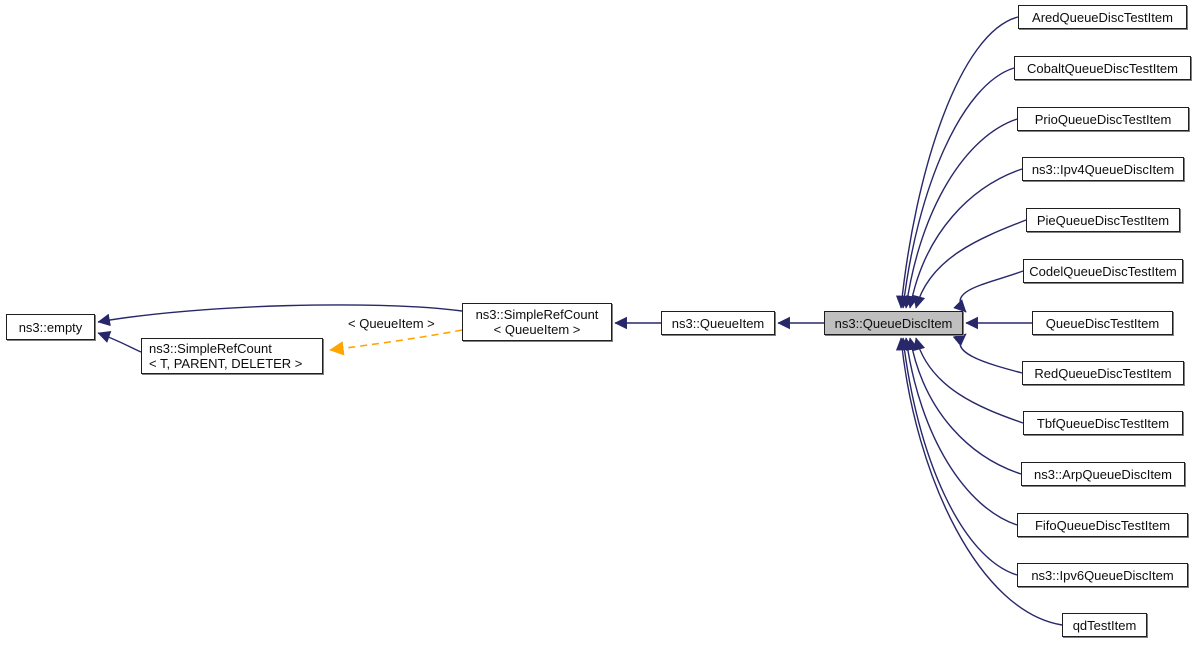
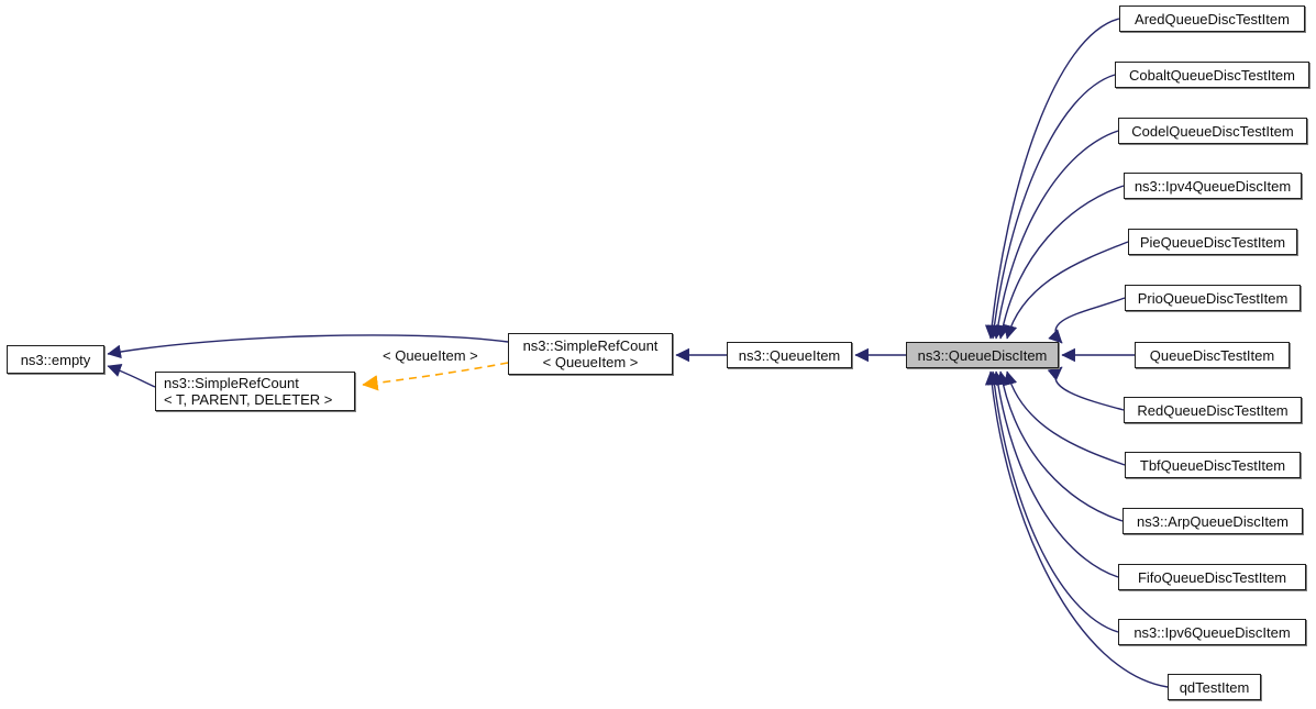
  < QueueItem >
  ns3::empty
  ns3::SimpleRefCount
  < T, PARENT, DELETER >
  ns3::SimpleRefCount
  < QueueItem >
  ns3::QueueItem
  ns3::QueueDiscItem
  AredQueueDiscTestItem
  CobaltQueueDiscTestItem
- PrioQueueDiscTestItem
+ CodelQueueDiscTestItem
  ns3::Ipv4QueueDiscItem
  PieQueueDiscTestItem
- CodelQueueDiscTestItem
+ PrioQueueDiscTestItem
  QueueDiscTestItem
  RedQueueDiscTestItem
  TbfQueueDiscTestItem
  ns3::ArpQueueDiscItem
  FifoQueueDiscTestItem
  ns3::Ipv6QueueDiscItem
  qdTestItem
